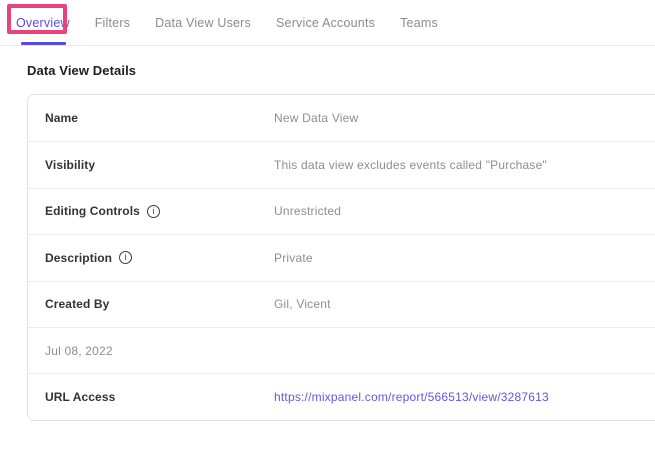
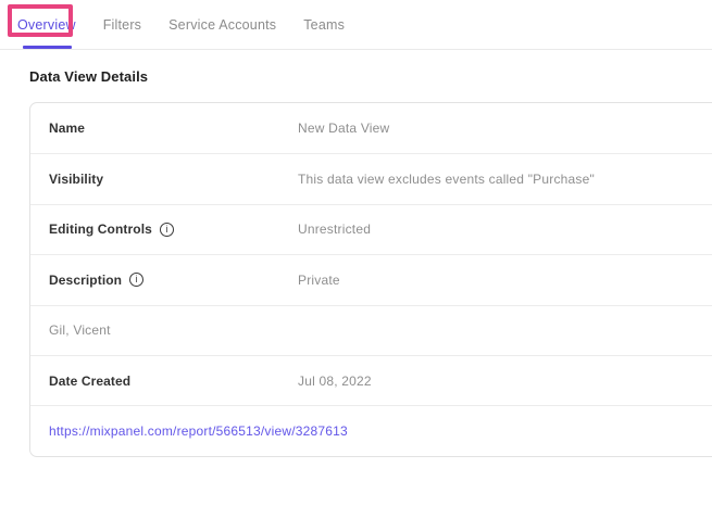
  Overview
  Filters
- Data View Users
  Service Accounts
  Teams
  Data View Details
  Name
  New Data View
  Visibility
  This data view excludes events called "Purchase"
  Editing Controls
  i
  Unrestricted
  Description
  i
  Private
- Created By
  Gil, Vicent
+ Date Created
  Jul 08, 2022
- URL Access
  https://mixpanel.com/report/566513/view/3287613
